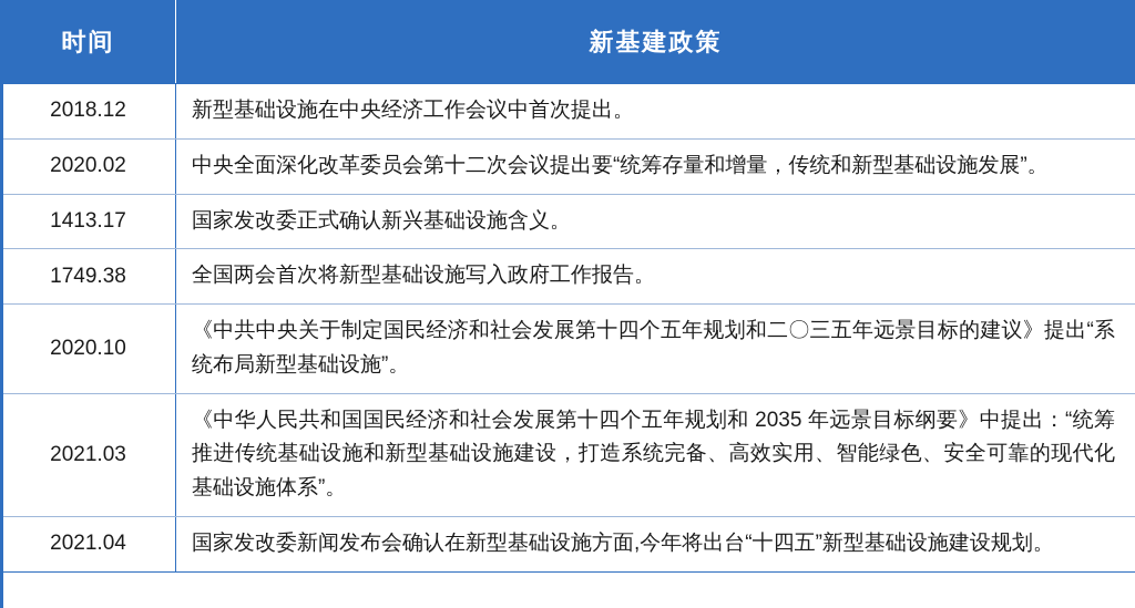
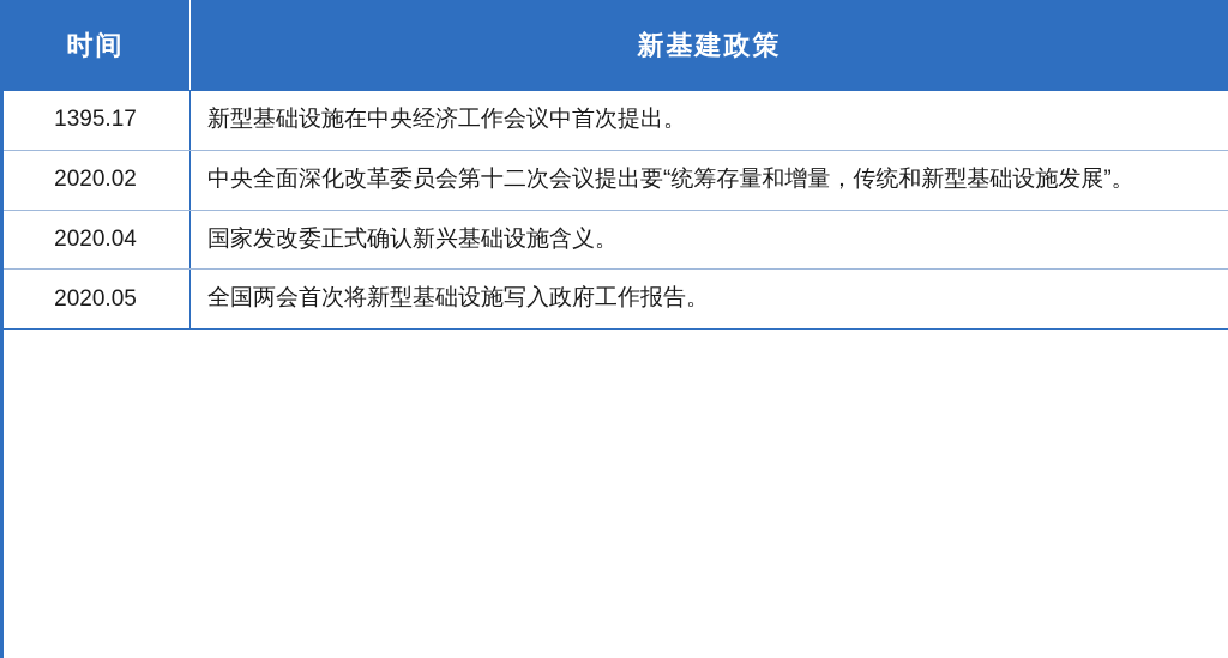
  时间	新基建政策
- 2018.12	新型基础设施在中央经济工作会议中首次提出。
+ 1395.17	新型基础设施在中央经济工作会议中首次提出。
  2020.02	中央全面深化改革委员会第十二次会议提出要“统筹存量和增量，传统和新型基础设施发展”。
- 1413.17	国家发改委正式确认新兴基础设施含义。
+ 2020.04	国家发改委正式确认新兴基础设施含义。
- 1749.38	全国两会首次将新型基础设施写入政府工作报告。
+ 2020.05	全国两会首次将新型基础设施写入政府工作报告。
- 2020.10	《中共中央关于制定国民经济和社会发展第十四个五年规划和二〇三五年远景目标的建议》提出“系统布局新型基础设施”。
- 2021.03	《中华人民共和国国民经济和社会发展第十四个五年规划和 2035 年远景目标纲要》中提出：“统筹推进传统基础设施和新型基础设施建设，打造系统完备、高效实用、智能绿色、安全可靠的现代化基础设施体系”。
- 2021.04	国家发改委新闻发布会确认在新型基础设施方面,今年将出台“十四五”新型基础设施建设规划。
